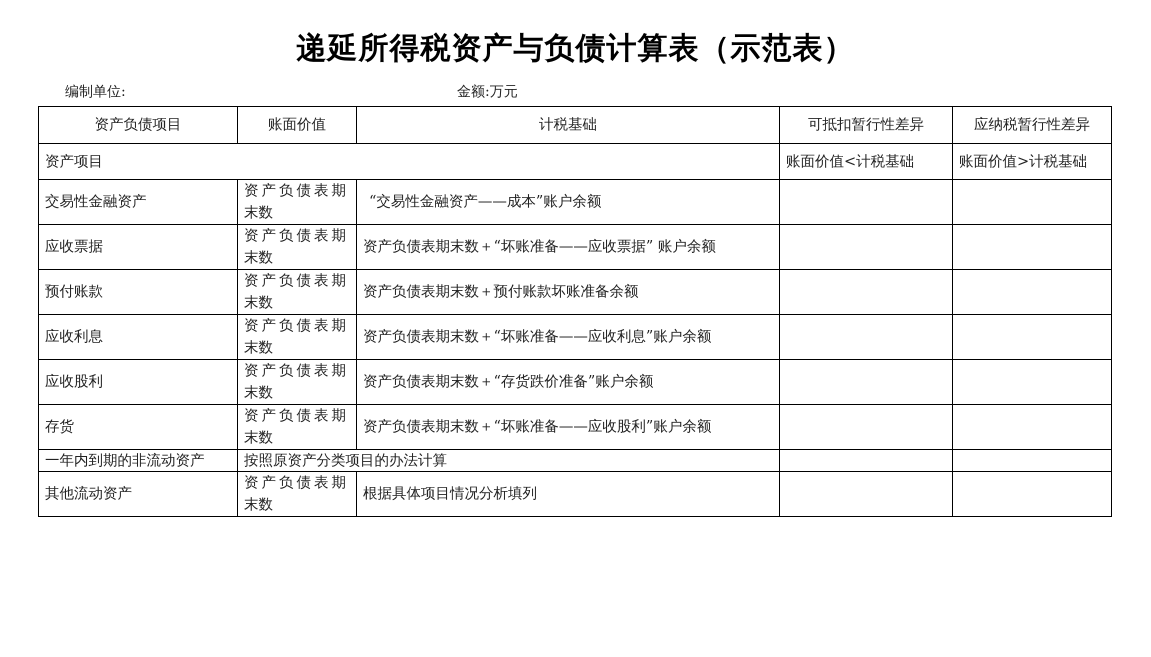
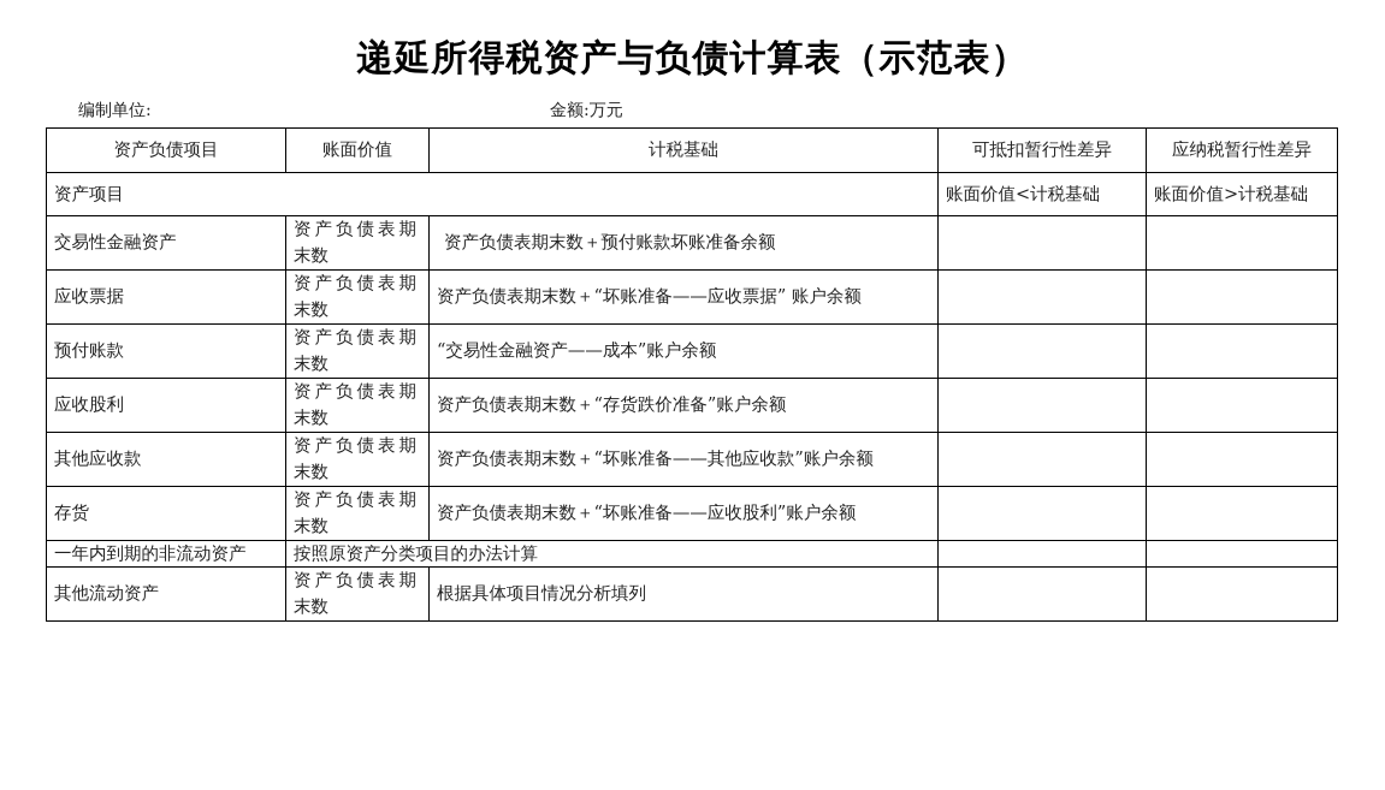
  递延所得税资产与负债计算表（示范表）
  编制单位:
  金额:万元
  资产负债项目	账面价值	计税基础	可抵扣暂行性差异	应纳税暂行性差异
  资产项目	账面价值<计税基础	账面价值>计税基础
- 交易性金融资产	资产负债表期末数	“交易性金融资产——成本”账户余额
+ 交易性金融资产	资产负债表期末数	资产负债表期末数＋预付账款坏账准备余额
  应收票据	资产负债表期末数	资产负债表期末数＋“坏账准备——应收票据” 账户余额
- 预付账款	资产负债表期末数	资产负债表期末数＋预付账款坏账准备余额
+ 预付账款	资产负债表期末数	“交易性金融资产——成本”账户余额
- 应收利息	资产负债表期末数	资产负债表期末数＋“坏账准备——应收利息”账户余额
  应收股利	资产负债表期末数	资产负债表期末数＋“存货跌价准备”账户余额
+ 其他应收款	资产负债表期末数	资产负债表期末数＋“坏账准备——其他应收款”账户余额
  存货	资产负债表期末数	资产负债表期末数＋“坏账准备——应收股利”账户余额
  一年内到期的非流动资产	按照原资产分类项目的办法计算
  其他流动资产	资产负债表期末数	根据具体项目情况分析填列
